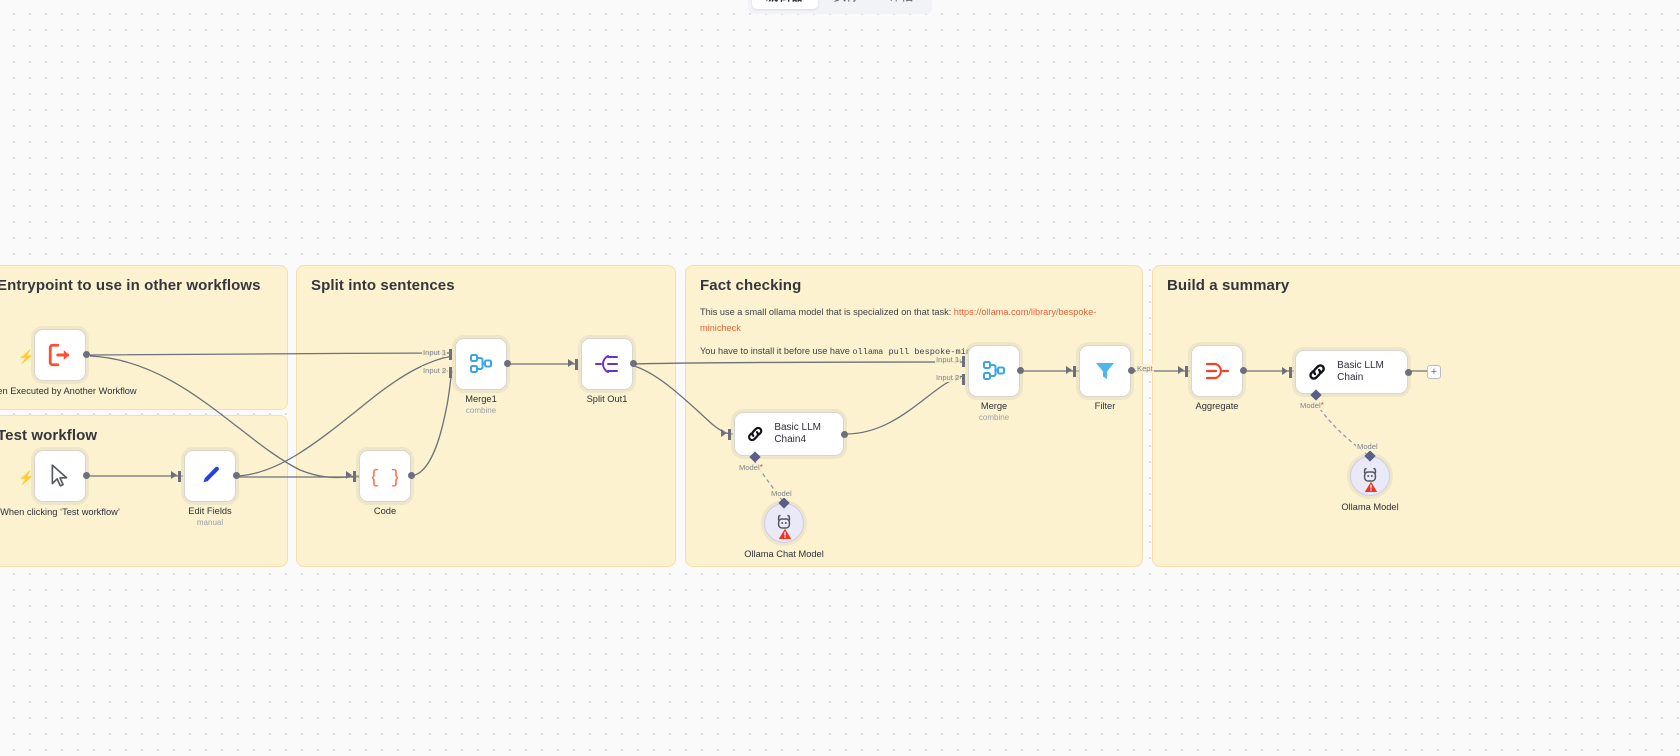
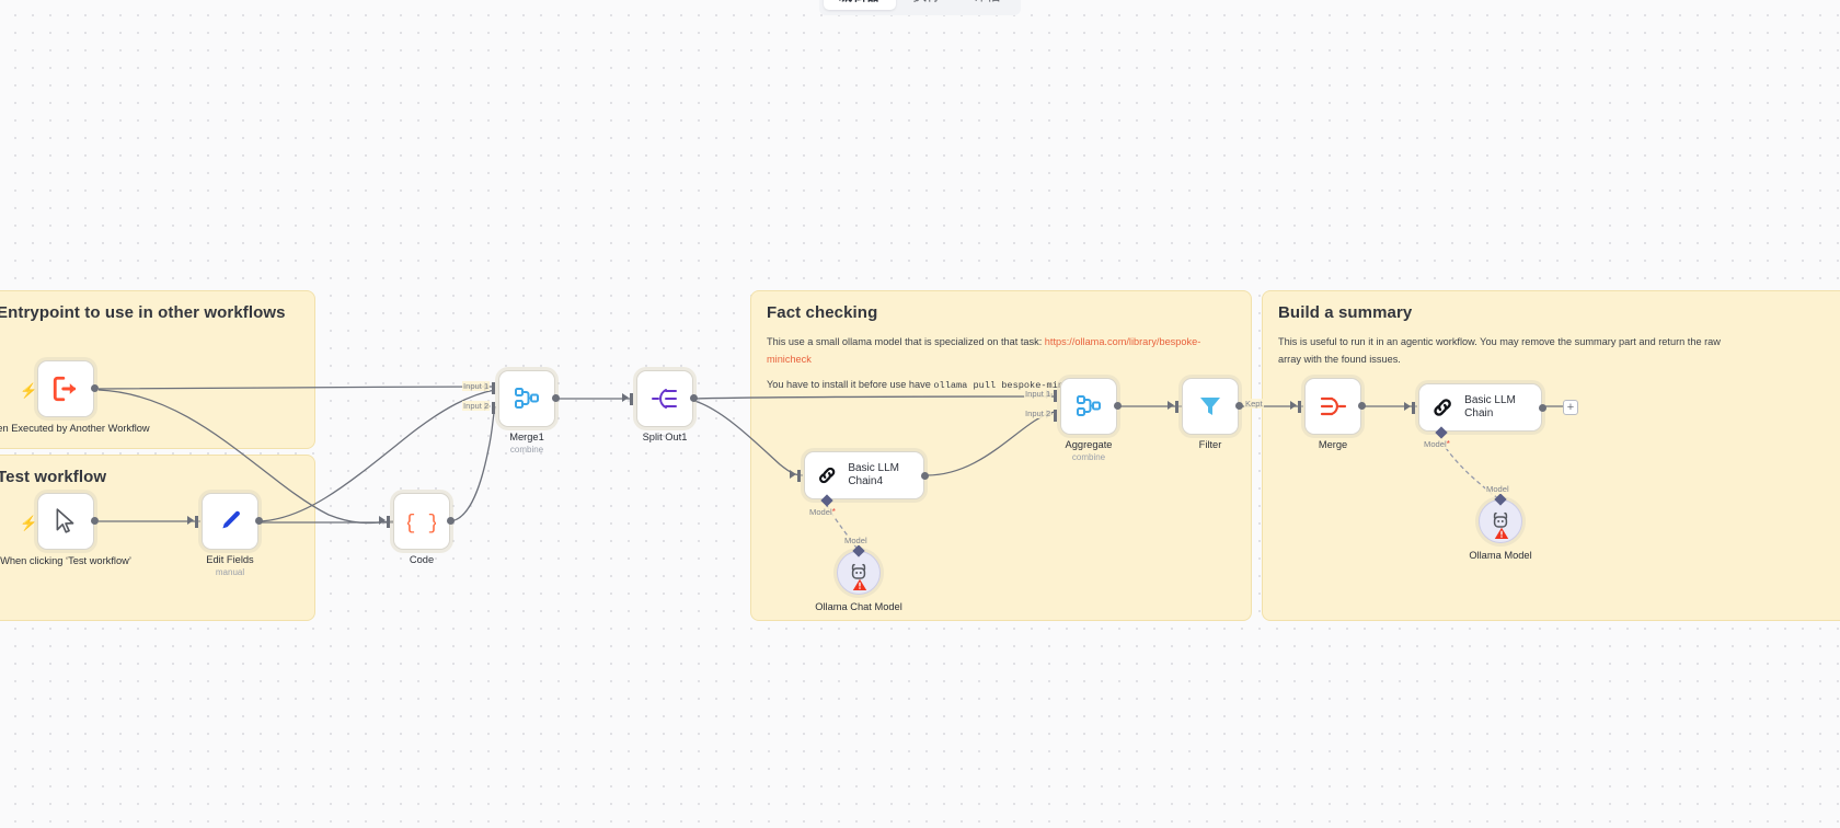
  Entrypoint to use in other workflows
  Test workflow
- Split into sentences
  Fact checking
  This use a small ollama model that is specialized on that task: https://ollama.com/library/bespoke-minicheck
  You have to install it before use have ollama pull bespoke-mi
  Build a summary
+ This is useful to run it in an agentic workflow. You may remove the summary part and return the raw array with the found issues.
  ⚡
  n Executed by Another Workflow
  ⚡
  When clicking ‘Test workflow’
  Edit Fields
  manual
  { }
  Code
  Input 1
  Input 2
  Merge1
  combine
  Split Out1
  Basic LLM Chain4
  Model*
  Model
  Ollama Chat Model
  Input 1
  Input 2
- Merge
+ Aggregate
  combine
  Kept
  Filter
- Aggregate
+ Merge
  Basic LLM Chain
  +
  Model*
  Model
  Ollama Model
